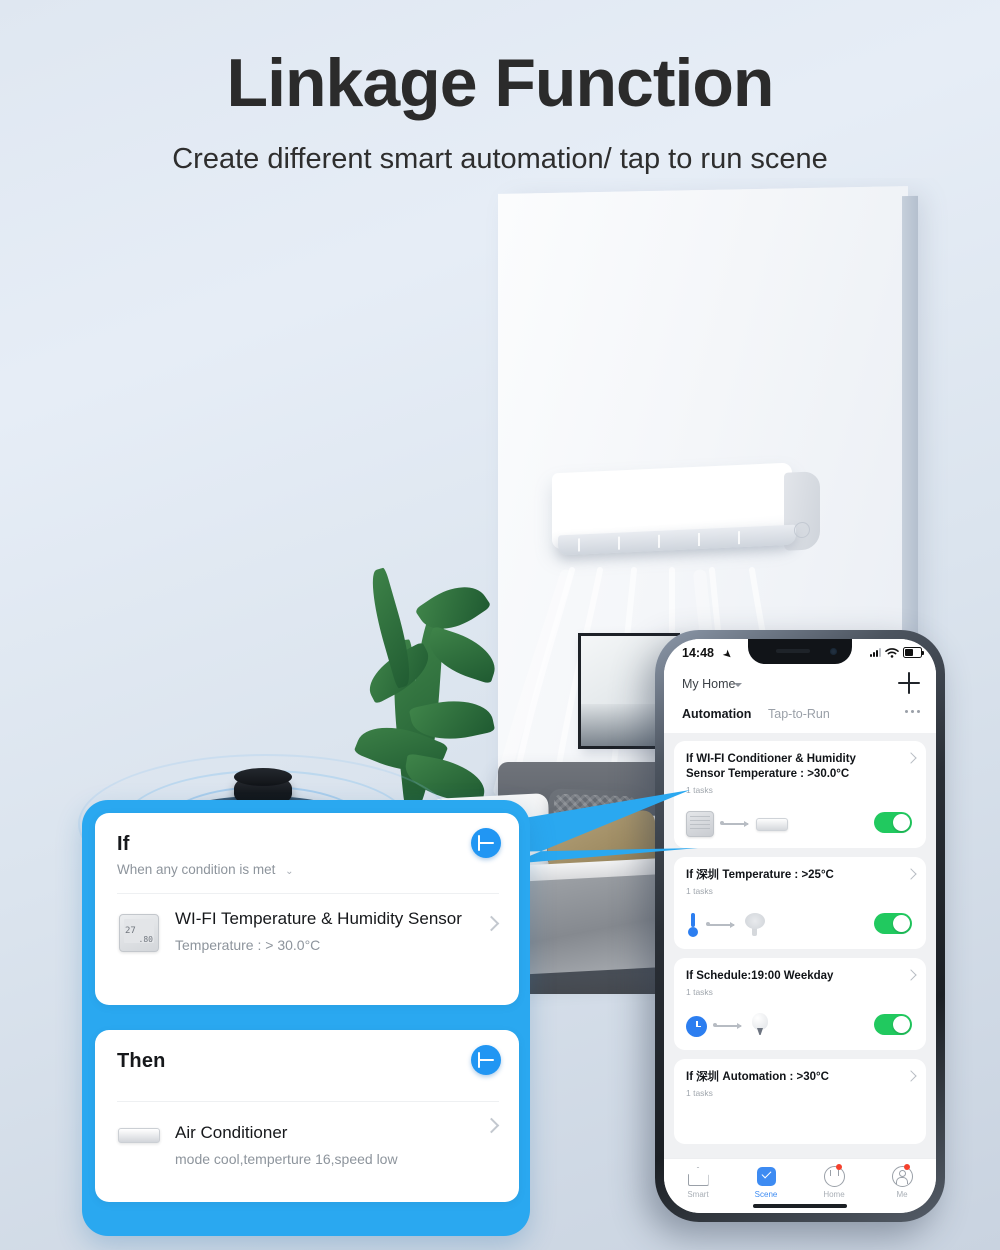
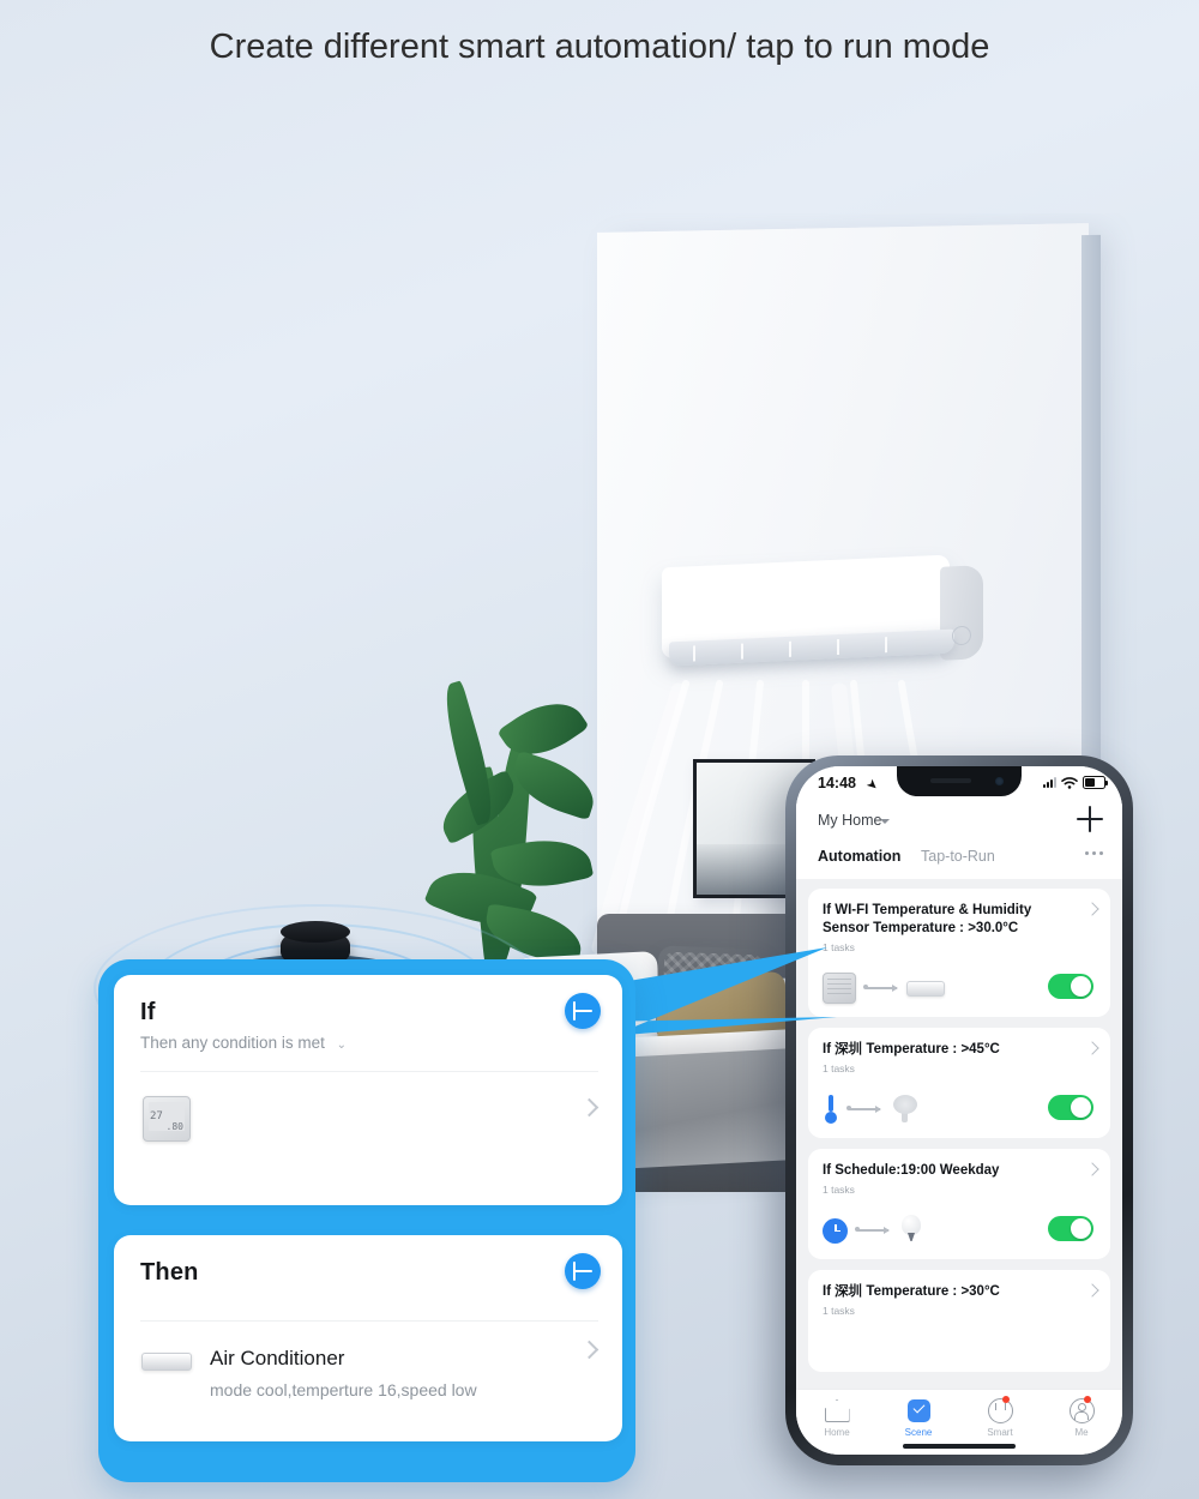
- Linkage Function
- Create different smart automation/ tap to run scene
+ Create different smart automation/ tap to run mode
  14:48
  My Home
  Automation
  Tap-to-Run
- If WI-FI Conditioner & Humidity Sensor Temperature : >30.0°C
+ If WI-FI Temperature & Humidity Sensor Temperature : >30.0°C
  1 tasks
- If 深圳 Temperature : >25°C
+ If 深圳 Temperature : >45°C
  1 tasks
  If Schedule:19:00 Weekday
  1 tasks
- If 深圳 Automation : >30°C
+ If 深圳 Temperature : >30°C
  1 tasks
- Smart
+ Home
  Scene
- Home
+ Smart
  Me
  If
- When any condition is met ⌄
+ Then any condition is met ⌄
  27
  .80
- WI-FI Temperature & Humidity Sensor
- Temperature : > 30.0°C
  Then
  Air Conditioner
  mode cool,temperture 16,speed low
